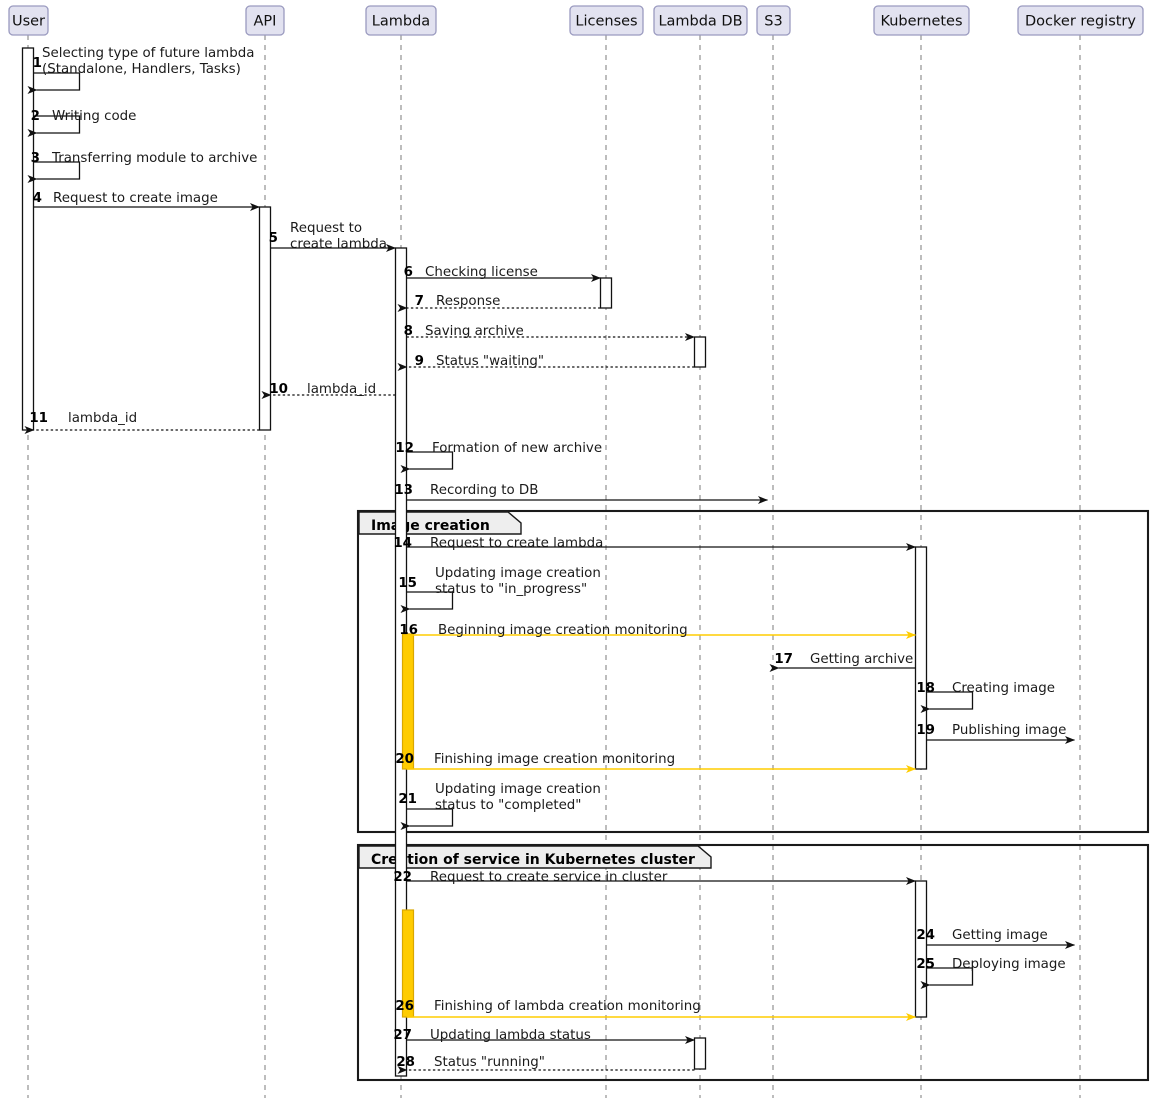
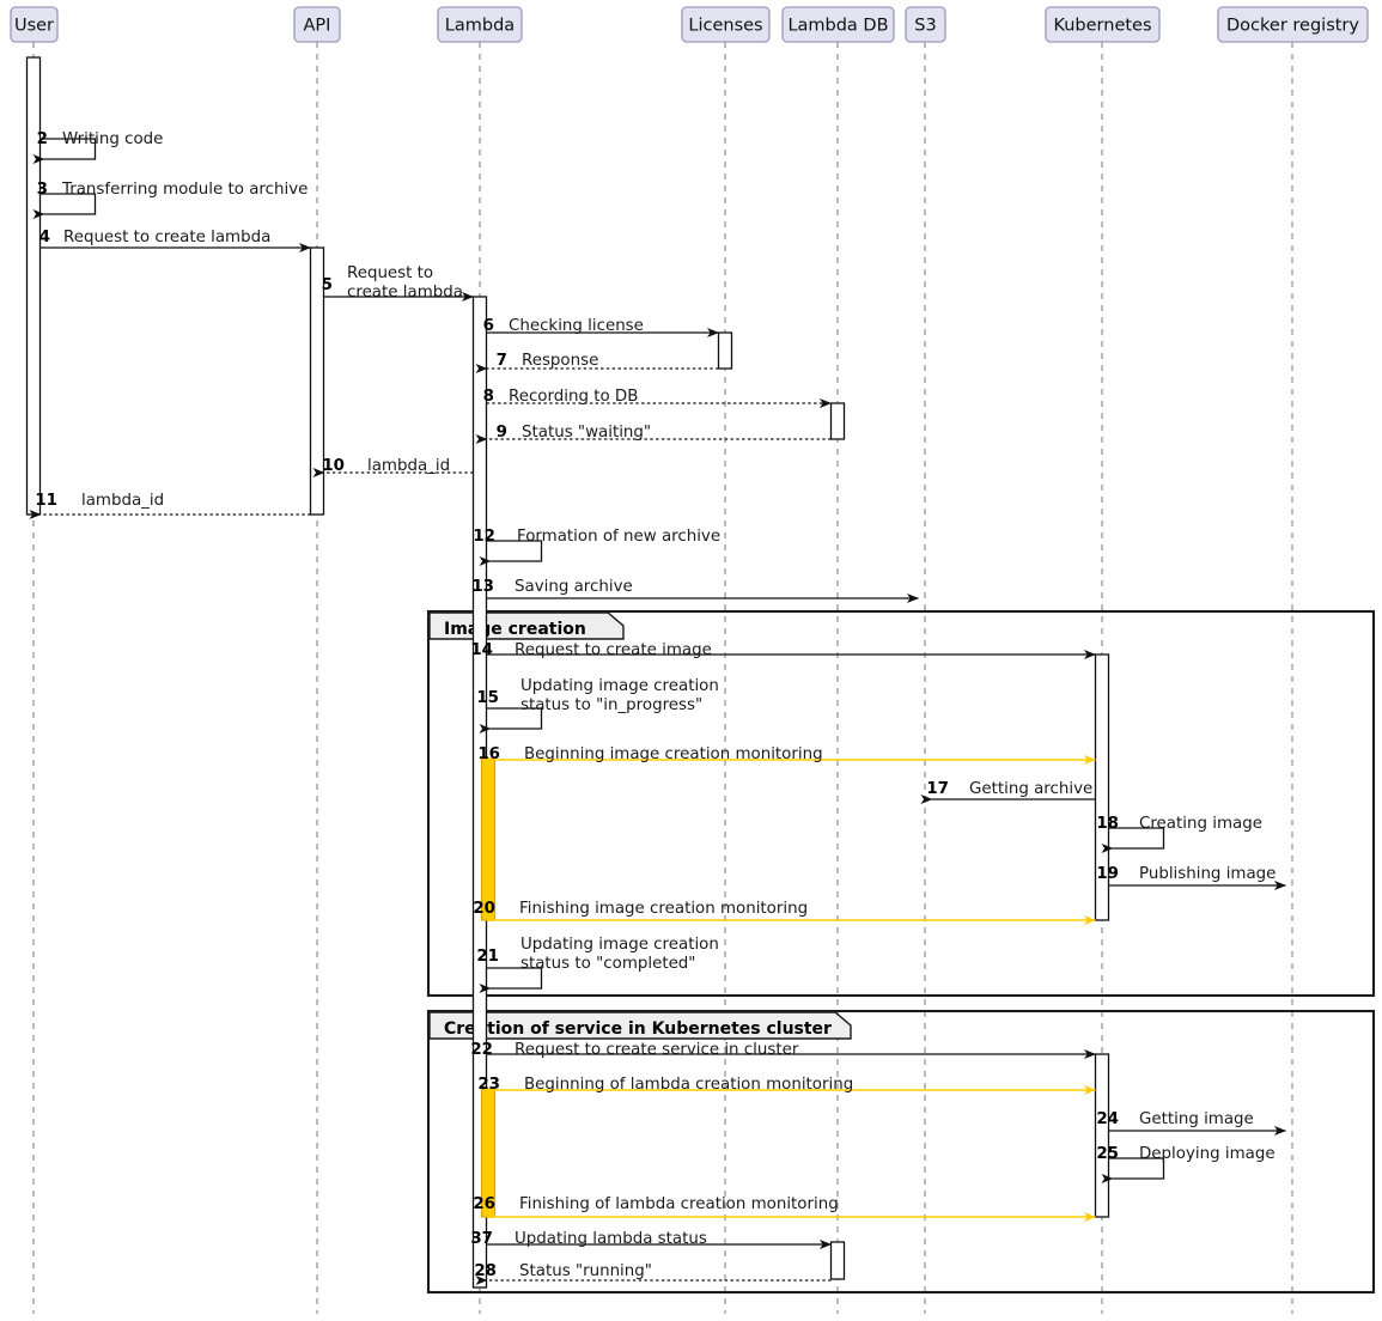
  Ime creation
  Cretion of service in Kubernetes cluster
- Selecting type of future lambda
- (Standalone, Handlers, Tasks)
- 1
  Writing code
  2
  Transferring module to archive
  3
- Request to create image
+ Request to create lambda
  4
  Request to
  create lambda
  5
  Checking license
  6
  Response
  7
- Saving archive
+ Recording to DB
  8
  Status "waiting"
  9
  lambda_id
  10
  lambda_id
  11
  Formation of new archive
  12
- Recording to DB
+ Saving archive
  13
- Request to create lambda
+ Request to create image
  14
  Updating image creation
  status to "in_progress"
  15
  Beginning image creation monitoring
  16
  Getting archive
  17
  Creating image
  18
  Publishing image
  19
  Finishing image creation monitoring
  20
  Updating image creation
  status to "completed"
  21
  Request to create service in cluster
  22
+ Beginning of lambda creation monitoring
+ 23
  Getting image
  24
  Deploying image
  25
  Finishing of lambda creation monitoring
  26
  Updating lambda status
- 27
+ 37
  Status "running"
  28
  User
  API
  Lambda
  Licenses
  Lambda DB
  S3
  Kubernetes
  Docker registry
